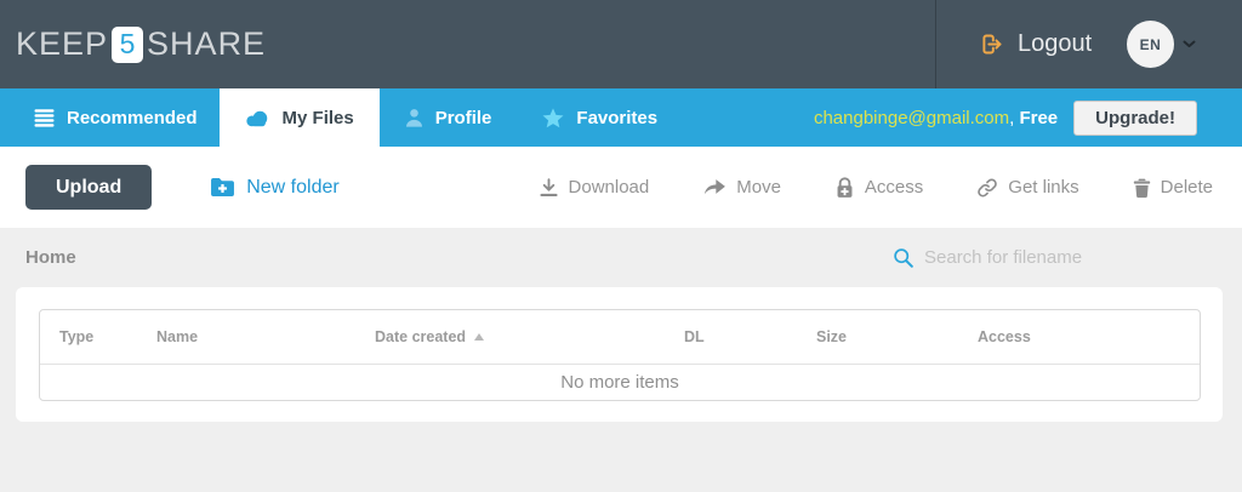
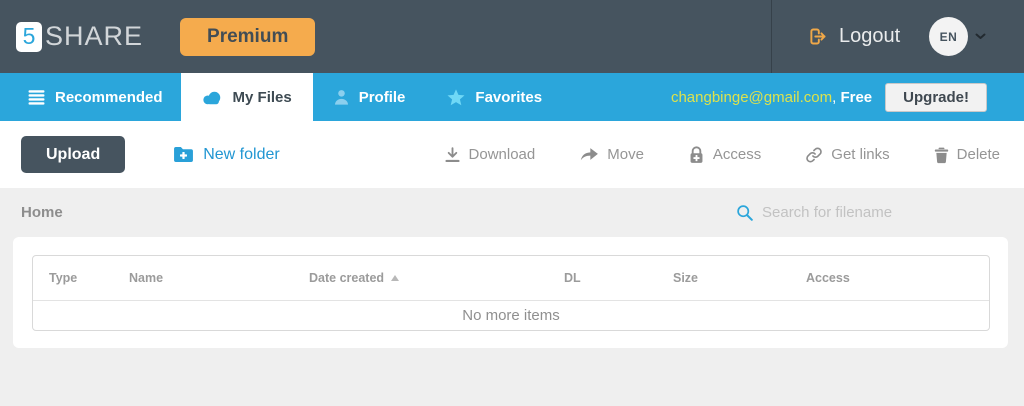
- KEEP
  5
  SHARE
+ Premium
  Logout
  EN
  Recommended
  My Files
  Profile
  Favorites
  changbinge@gmail.com, Free
  Upgrade!
  Upload
  New folder
  Download
  Move
  Access
  Get links
  Delete
  Home
  Search for filename
  Type
  Name
  Date created
  DL
  Size
  Access
  No more items
